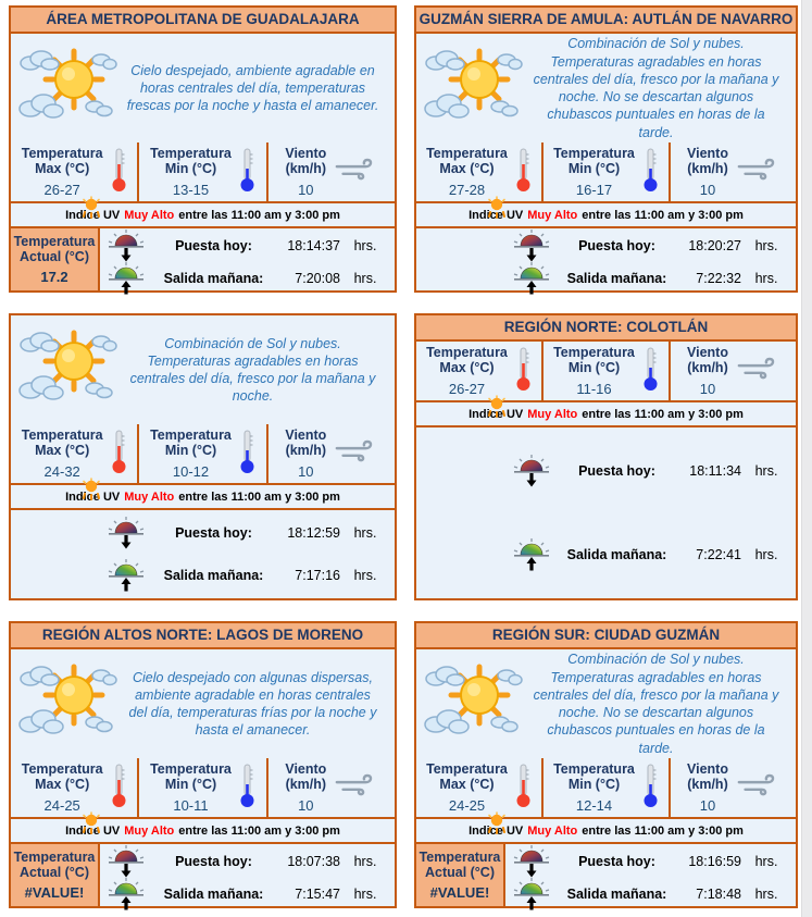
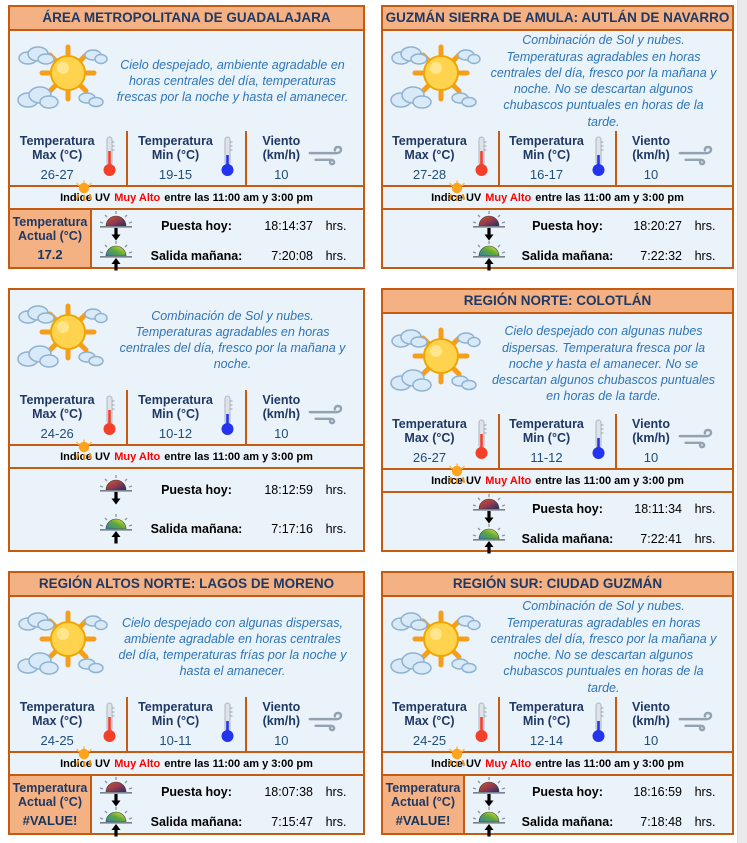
  ÁREA METROPOLITANA DE GUADALAJARA
  Cielo despejado, ambiente agradable en horas centrales del día, temperaturas frescas por la noche y hasta el amanecer.
  Temperatura
  Max (°C)
  26-27
  Temperatura
  Min (°C)
- 13-15
+ 19-15
  Viento
  (km/h)
  10
  Indce UV
  Muy Alto
  entre las 11:00 am y 3:00 pm
  Temperatura
  Actual (°C)
  17.2
  Puesta hoy:
  18:14:37
  hrs.
  Salida mañana:
  7:20:08
  hrs.
  GUZMÁN SIERRA DE AMULA: AUTLÁN DE NAVARRO
  Combinación de Sol y nubes. Temperaturas agradables en horas centrales del día, fresco por la mañana y noche. No se descartan algunos chubascos puntuales en horas de la tarde.
  Temperatura
  Max (°C)
  27-28
  Temperatura
  Min (°C)
  16-17
  Viento
  (km/h)
  10
  Indice UV
  Muy Alto
  entre las 11:00 am y 3:00 pm
  Puesta hoy:
  18:20:27
  hrs.
  Salida mañana:
  7:22:32
  hrs.
  Combinación de Sol y nubes. Temperaturas agradables en horas centrales del día, fresco por la mañana y noche.
  Temperatura
  Max (°C)
- 24-32
+ 24-26
  Temperatura
  Min (°C)
  10-12
  Viento
  (km/h)
  10
  Indce UV
  Muy Alto
  entre las 11:00 am y 3:00 pm
  Puesta hoy:
  18:12:59
  hrs.
  Salida mañana:
  7:17:16
  hrs.
  REGIÓN NORTE: COLOTLÁN
+ Cielo despejado con algunas nubes dispersas. Temperatura fresca por la noche y hasta el amanecer. No se descartan algunos chubascos puntuales en horas de la tarde.
  Temperatura
  Max (°C)
  26-27
  Temperatura
  Min (°C)
- 11-16
+ 11-12
  Viento
  (km/h)
  10
  Indice UV
  Muy Alto
  entre las 11:00 am y 3:00 pm
  Puesta hoy:
  18:11:34
  hrs.
  Salida mañana:
  7:22:41
  hrs.
  REGIÓN ALTOS NORTE: LAGOS DE MORENO
  Cielo despejado con algunas dispersas, ambiente agradable en horas centrales del día, temperaturas frías por la noche y hasta el amanecer.
  Temperatura
  Max (°C)
  24-25
  Temperatura
  Min (°C)
  10-11
  Viento
  (km/h)
  10
  Indce UV
  Muy Alto
  entre las 11:00 am y 3:00 pm
  Temperatura
  Actual (°C)
  #VALUE!
  Puesta hoy:
  18:07:38
  hrs.
  Salida mañana:
  7:15:47
  hrs.
  REGIÓN SUR: CIUDAD GUZMÁN
  Combinación de Sol y nubes. Temperaturas agradables en horas centrales del día, fresco por la mañana y noche. No se descartan algunos chubascos puntuales en horas de la tarde.
  Temperatura
  Max (°C)
  24-25
  Temperatura
  Min (°C)
  12-14
  Viento
  (km/h)
  10
  Indice UV
  Muy Alto
  entre las 11:00 am y 3:00 pm
  Temperatura
  Actual (°C)
  #VALUE!
  Puesta hoy:
  18:16:59
  hrs.
  Salida mañana:
  7:18:48
  hrs.
